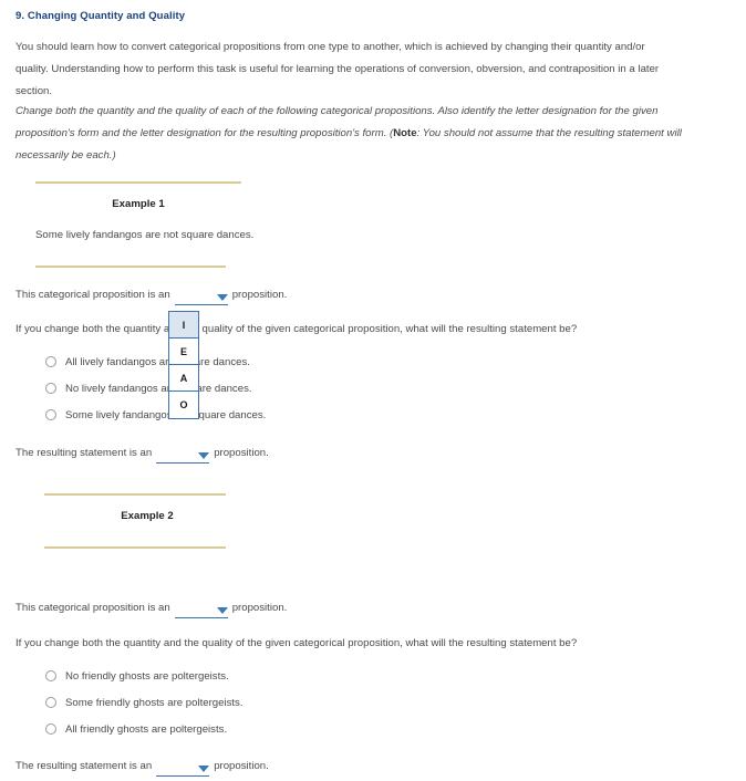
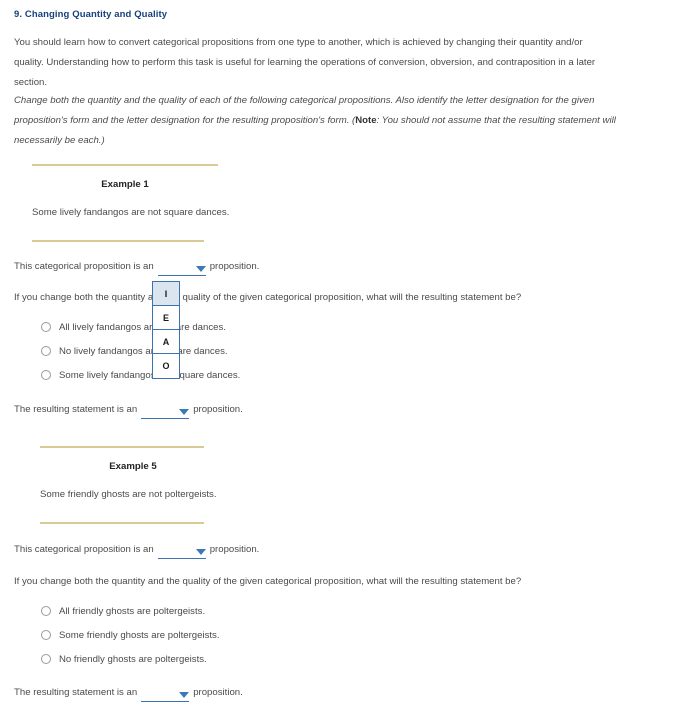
  9. Changing Quantity and Quality
  You should learn how to convert categorical propositions from one type to another, which is achieved by changing their quantity and/or quality. Understanding how to perform this task is useful for learning the operations of conversion, obversion, and contraposition in a later section.
  Change both the quantity and the quality of each of the following categorical propositions. Also identify the letter designation for the given proposition's form and the letter designation for the resulting proposition's form. (Note: You should not assume that the resulting statement will necessarily be each.)
  Example 1
  Some lively fandangos are not square dances.
  This categorical proposition is an
  proposition.
  If you change both the quantity a quality of the given categorical proposition, what will the resulting statement be?
  All lively fandangos arre dances.
  No lively fandangos aare dances.
  Some lively fandangoquare dances.
  The resulting statement is an
  proposition.
- Example 2
+ Example 5
+ Some friendly ghosts are not poltergeists.
  This categorical proposition is an
  proposition.
  If you change both the quantity and the quality of the given categorical proposition, what will the resulting statement be?
- No friendly ghosts are poltergeists.
+ All friendly ghosts are poltergeists.
  Some friendly ghosts are poltergeists.
- All friendly ghosts are poltergeists.
+ No friendly ghosts are poltergeists.
  The resulting statement is an
  proposition.
  I
  E
  A
  O
